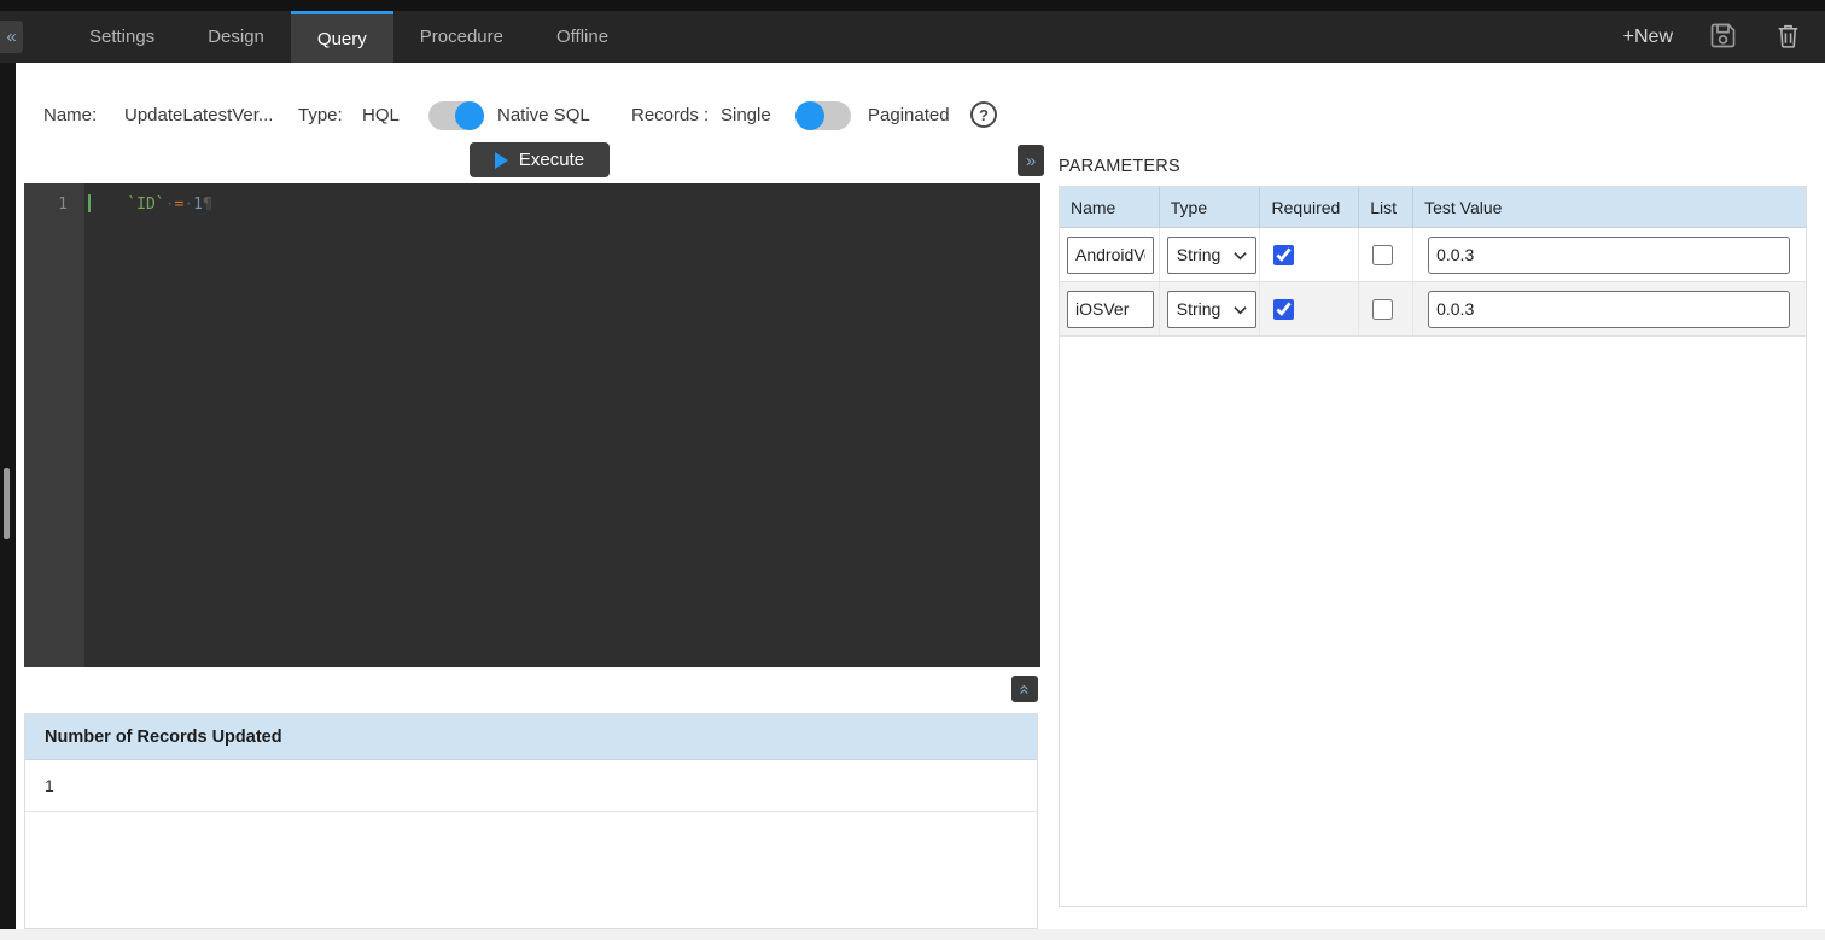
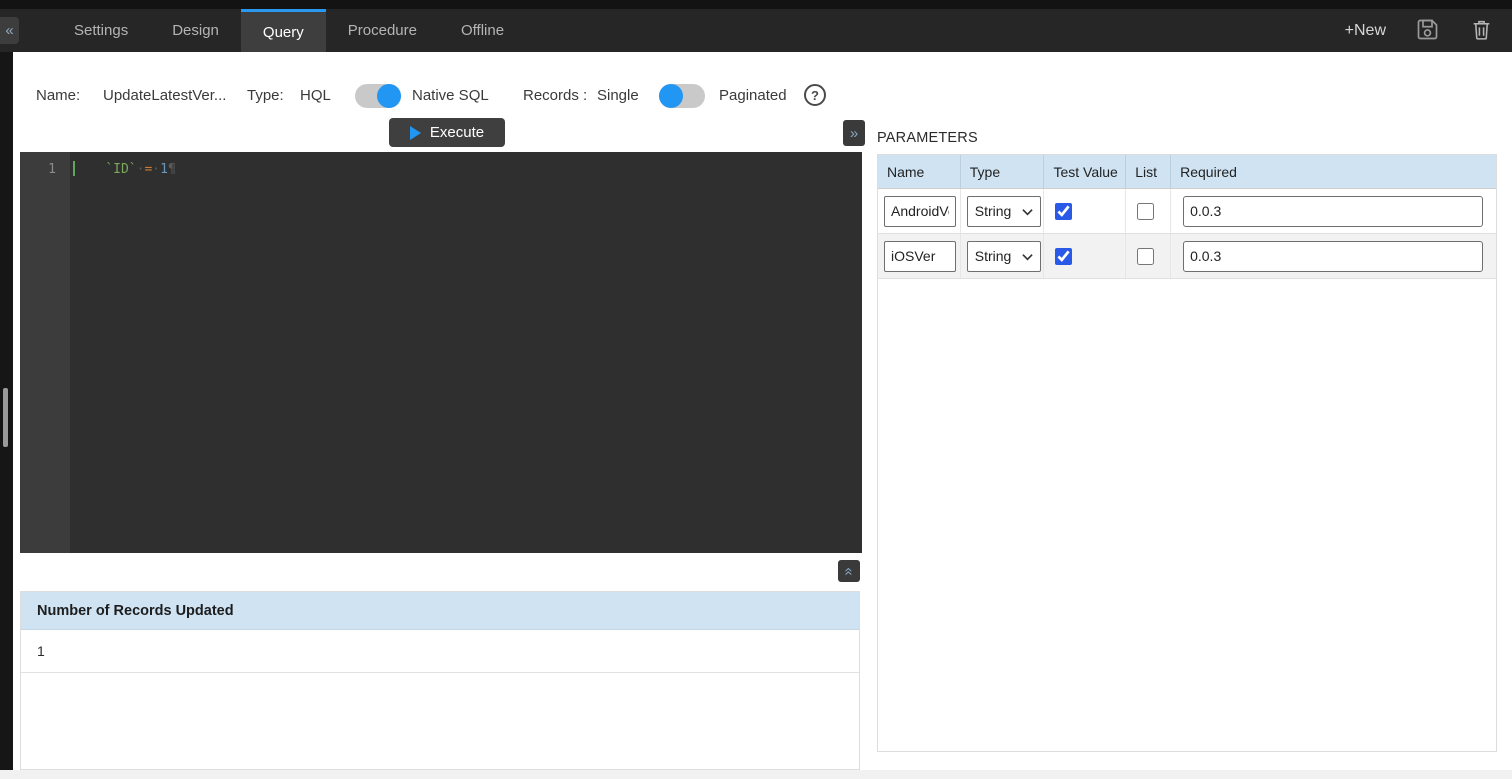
  «
  Settings
  Design
  Query
  Procedure
  Offline
  +New
  Name:
  UpdateLatestVer...
  Type:
  HQL
  Native SQL
  Records :
  Single
  Paginated
  ?
  Execute
  »
  1
  `ID`·=·1¶
  Number of Records Updated
  1
  PARAMETERS
  Name
  Type
- Required
+ Test Value
  List
- Test Value
+ Required
  String
  0.0.3
  iOSVer
  String
  0.0.3
